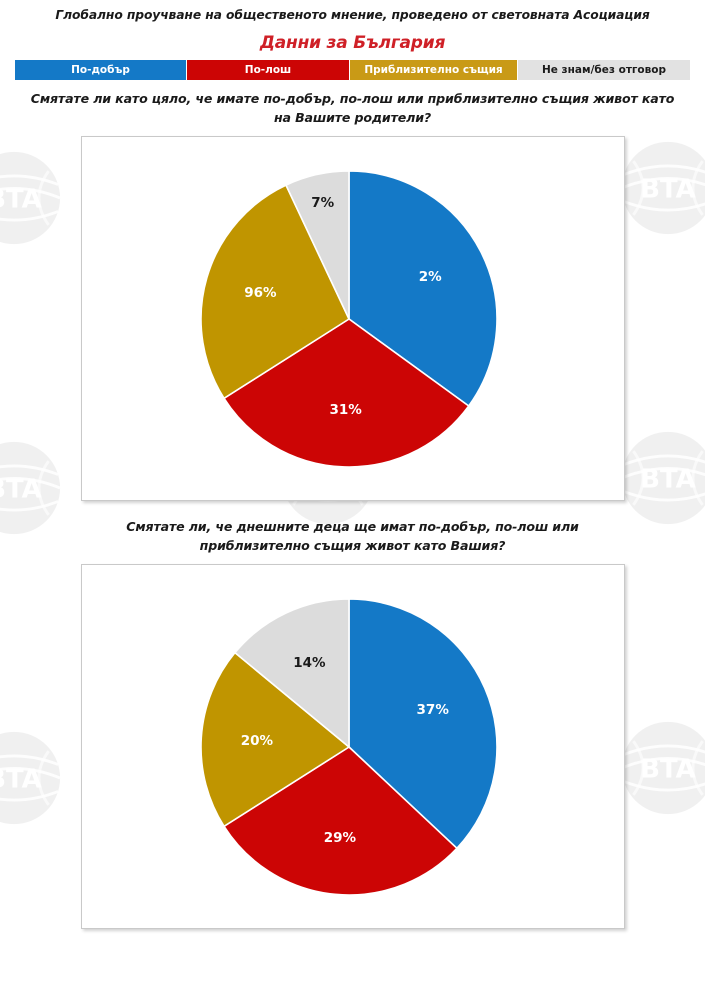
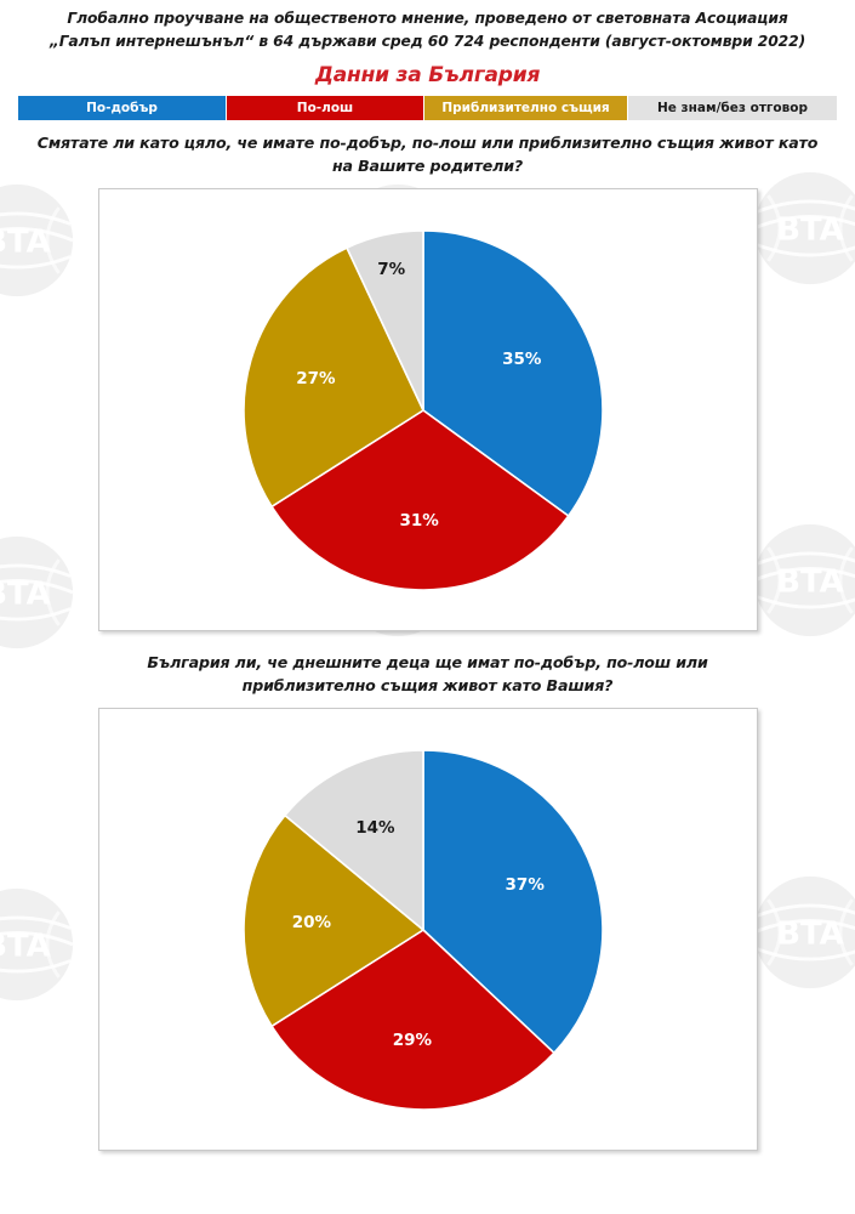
  Глобално проучване на общественото мнение, проведено от световната Асоциация
+ „Галъп интернешънъл“ в 64 държави сред 60 724 респонденти (август-октомври 2022)
  Данни за България
  По-добър
  По-лош
  Приблизително същия
  Не знам/без отговор
  Смятате ли като цяло, че имате по-добър, по-лош или приблизително същия живот като
  на Вашите родители?
- 2%
+ 35%
  31%
- 96%
+ 27%
  7%
- Смятате ли, че днешните деца ще имат по-добър, по-лош или
+ България ли, че днешните деца ще имат по-добър, по-лош или
  приблизително същия живот като Вашия?
  37%
  29%
  20%
  14%
